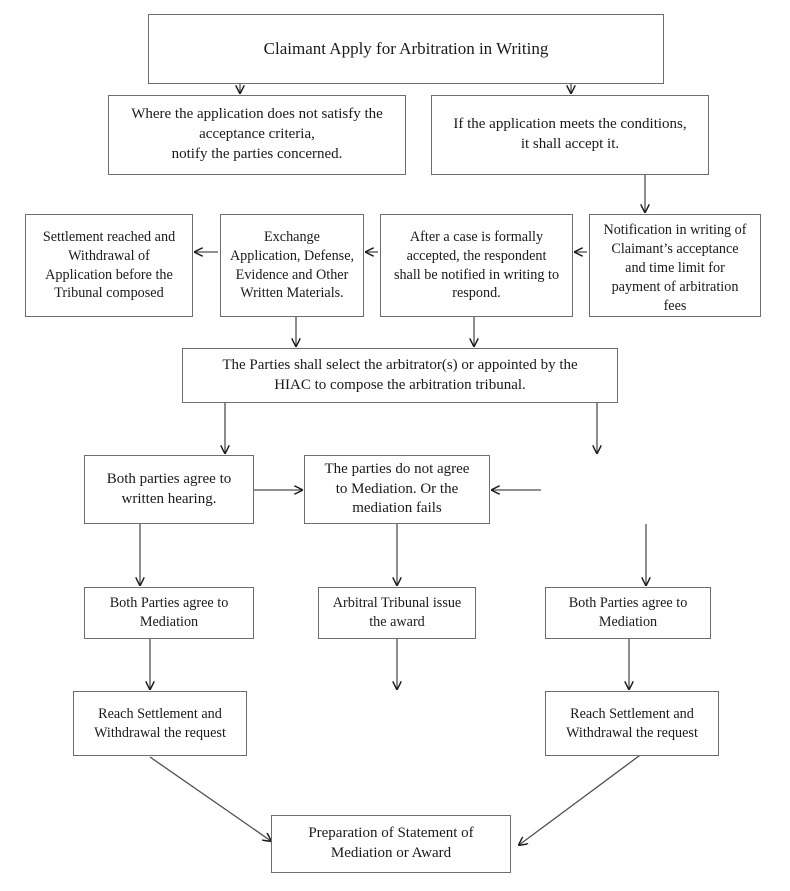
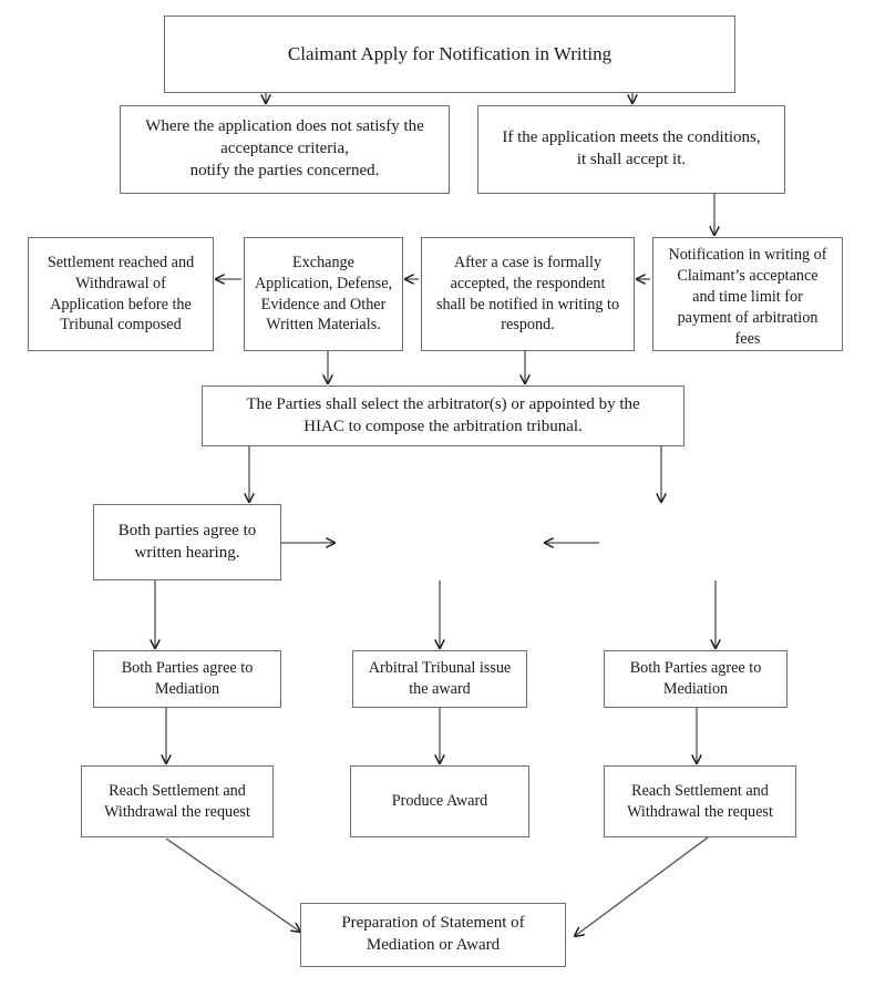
- Claimant Apply for Arbitration in Writing
+ Claimant Apply for Notification in Writing
  Where the application does not satisfy the
  acceptance criteria,
  notify the parties concerned.
  If the application meets the conditions,
  it shall accept it.
  Settlement reached and
  Withdrawal of
  Application before the
  Tribunal composed
  Exchange
  Application, Defense,
  Evidence and Other
  Written Materials.
  After a case is formally
  accepted, the respondent
  shall be notified in writing to
  respond.
  Notification in writing of
  Claimant’s acceptance
  and time limit for
  payment of arbitration
  fees
  The Parties shall select the arbitrator(s) or appointed by the
  HIAC to compose the arbitration tribunal.
  Both parties agree to
  written hearing.
- The parties do not agree
- to Mediation. Or the
- mediation fails
  Both Parties agree to
  Mediation
  Arbitral Tribunal issue
  the award
  Both Parties agree to
  Mediation
  Reach Settlement and
  Withdrawal the request
+ Produce Award
  Reach Settlement and
  Withdrawal the request
  Preparation of Statement of
  Mediation or Award
